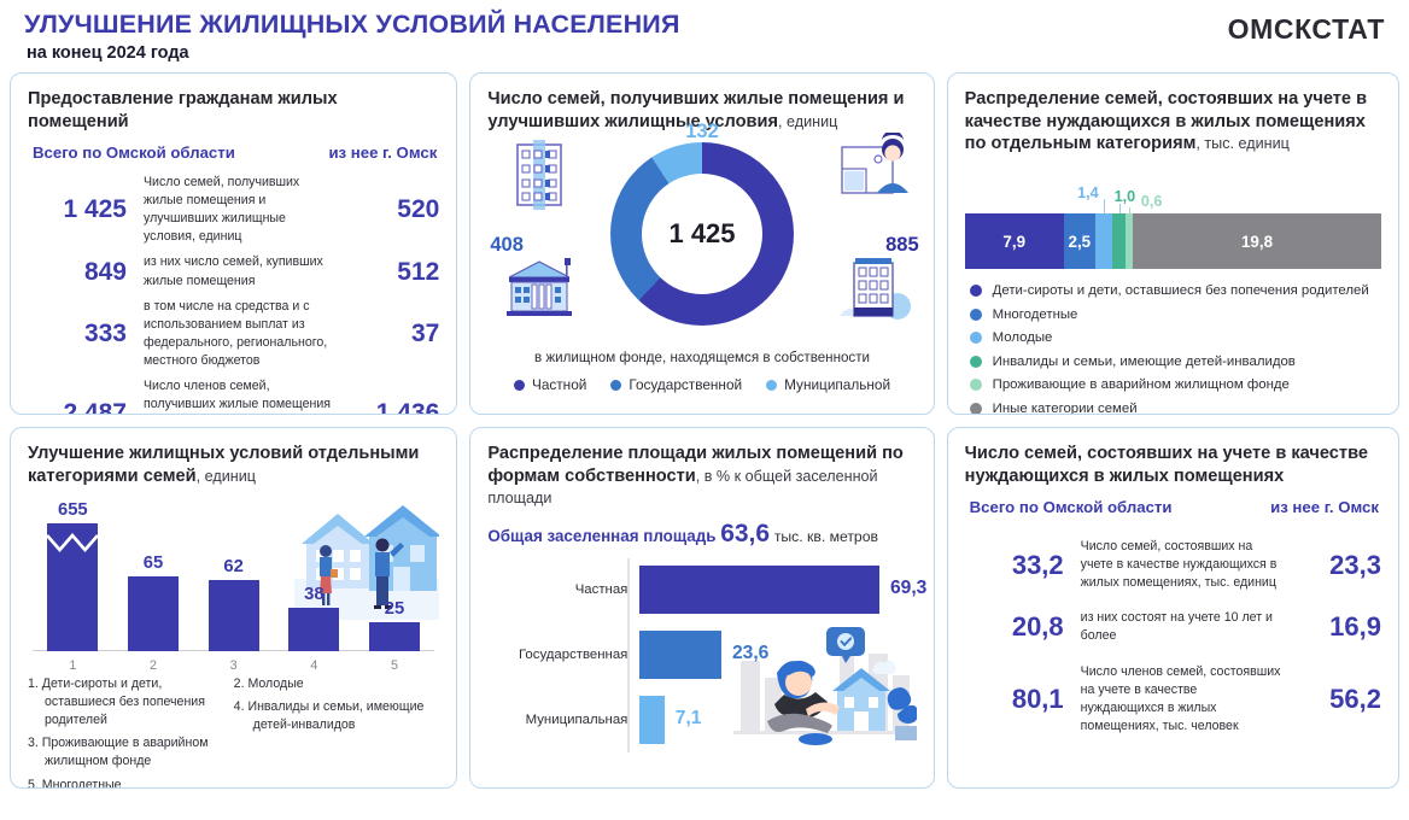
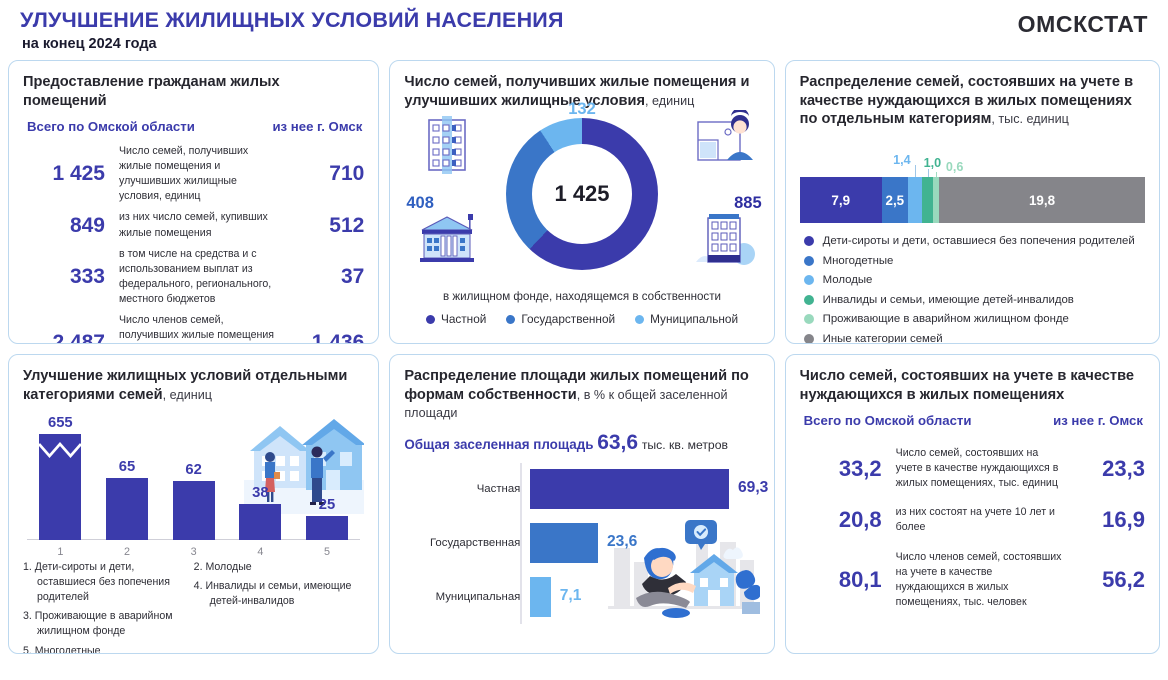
  УЛУЧШЕНИЕ ЖИЛИЩНЫХ УСЛОВИЙ НАСЕЛЕНИЯ
  на конец 2024 года
  ОМСКСТАТ
  Предоставление гражданам жилых помещений
  Всего по Омской области
  из нее г. Омск
  1 425
  Число семей, получивших жилые помещения и улучшивших жилищные условия, единиц
- 520
+ 710
  849
  из них число семей, купивших жилые помещения
  512
  333
  в том числе на средства и с использованием выплат из федерального, регионального, местного бюджетов
  37
  2 487
  1 436
  Число семей, получивших жилые помещения и улучшивших жилищные условия, единиц
  132
  408
  885
  1 425
  в жилищном фонде, находящемся в собственности
  Частной
  Государственной
  Муниципальной
  Распределение семей, состоявших на учете в качестве нуждающихся в жилых помещениях по отдельным категориям, тыс. единиц
  1,4
  1,0
  0,6
  7,9
  2,5
  19,8
  Дети-сироты и дети, оставшиеся без попечения родителей
  Многодетные
  Молодые
  Инвалиды и семьи, имеющие детей-инвалидов
  Проживающие в аварийном жилищном фонде
  Иные категории семей
  Улучшение жилищных условий отдельными категориями семей, единиц
  655
  1
  65
  2
  62
  3
  38
  4
  25
  5
  1. Дети-сироты и дети, оставшиеся без попечения родителей
  3. Проживающие в аварийном жилищном фонде
  5. Многодетные
  2. Молодые
  4. Инвалиды и семьи, имеющие детей-инвалидов
  Распределение площади жилых помещений по формам собственности, в % к общей заселенной площади
  Общая заселенная площадь 63,6 тыс. кв. метров
  Частная
  69,3
  Государственная
  23,6
  Муниципальная
  7,1
  Число семей, состоявших на учете в качестве нуждающихся в жилых помещениях
  Всего по Омской области
  из нее г. Омск
  33,2
  Число семей, состоявших на учете в качестве нуждающихся в жилых помещениях, тыс. единиц
  23,3
  20,8
  из них состоят на учете 10 лет и более
  16,9
  80,1
  Число членов семей, состоявших на учете в качестве нуждающихся в жилых помещениях, тыс. человек
  56,2
